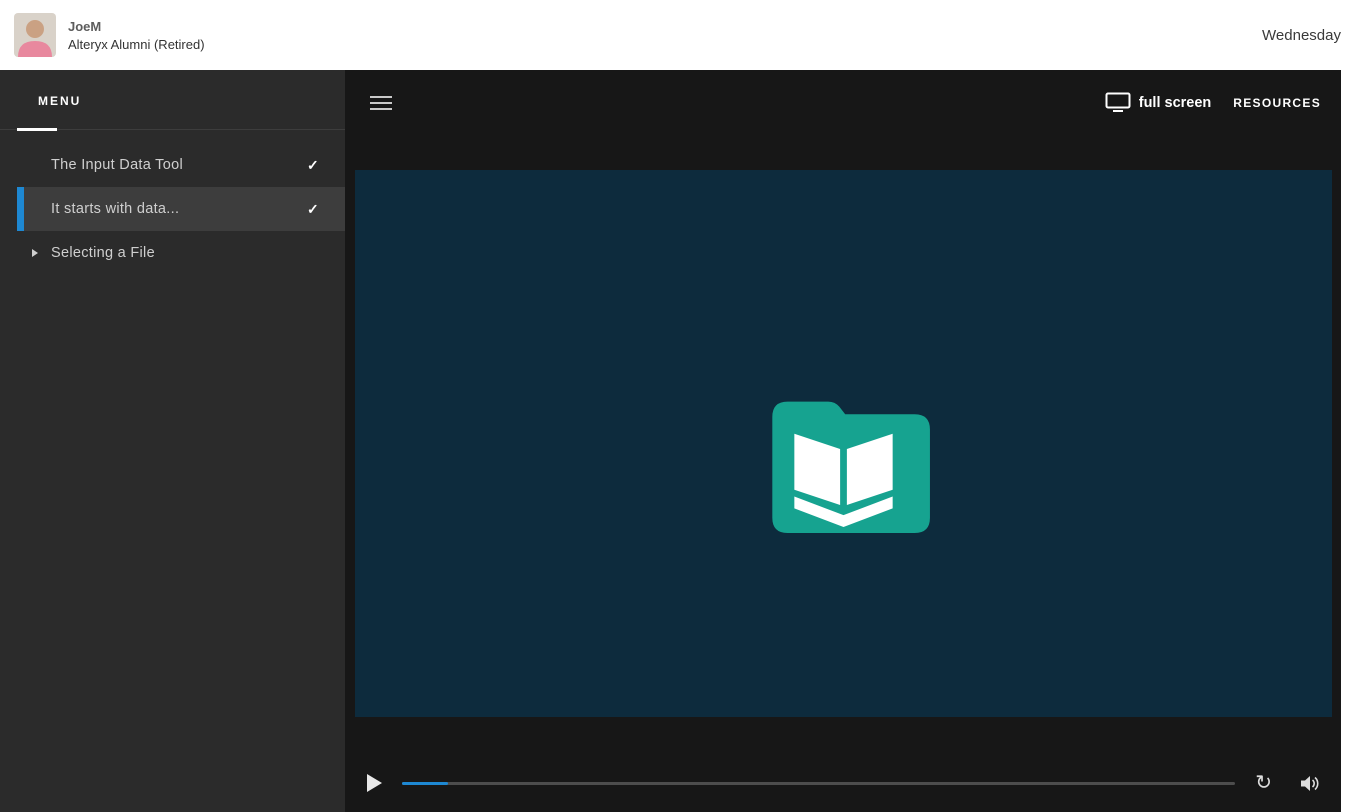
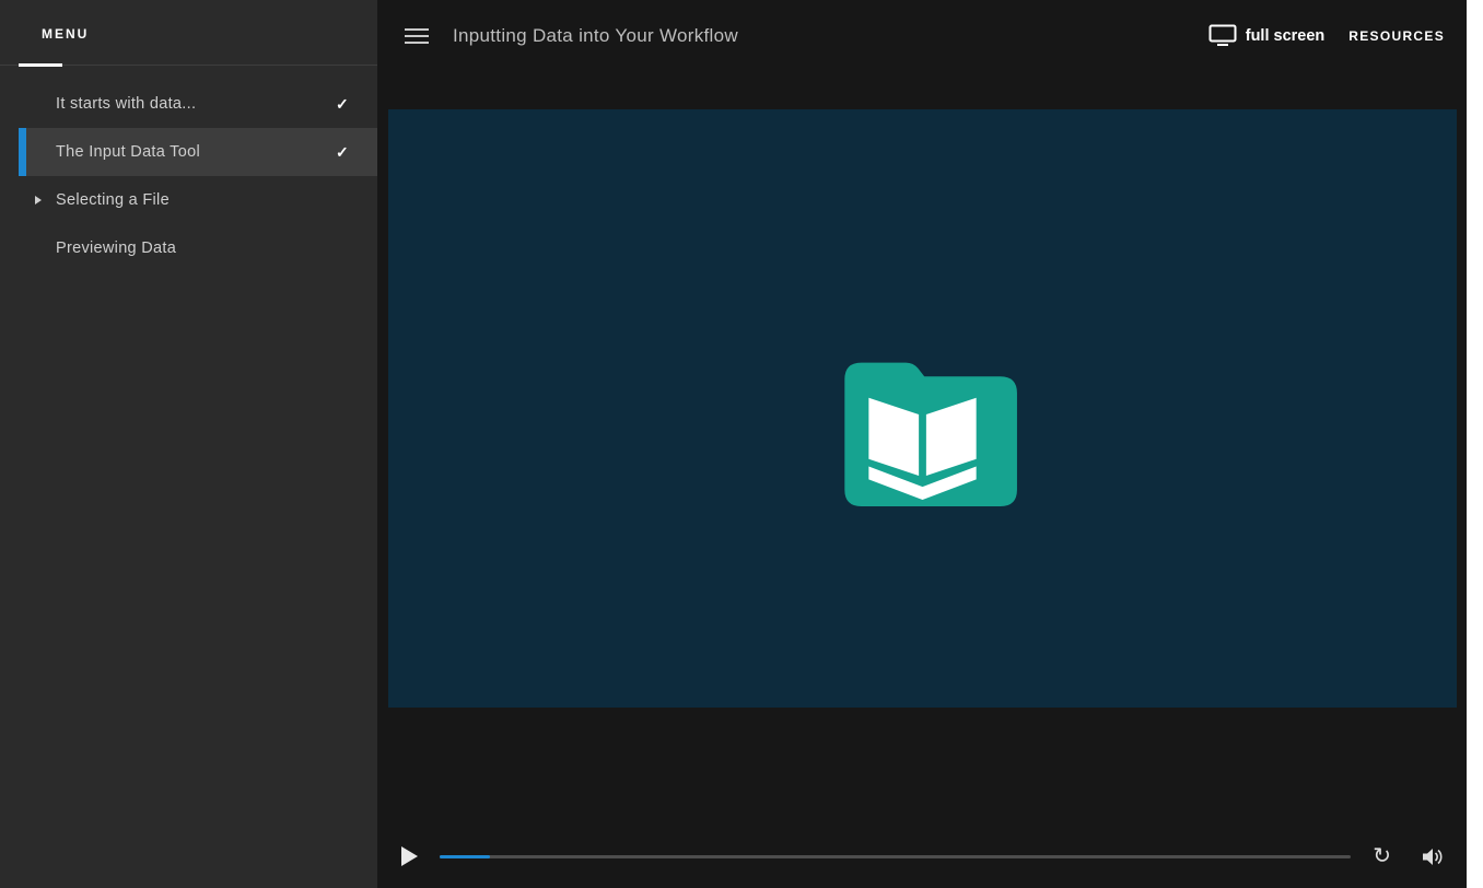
- JoeM
- Alteryx Alumni (Retired)
- Wednesday
  MENU
- The Input Data Tool
+ It starts with data...
  ✓
- It starts with data...
+ The Input Data Tool
  ✓
  Selecting a File
+ Previewing Data
+ Inputting Data into Your Workflow
  full screen
  RESOURCES
  ↻
